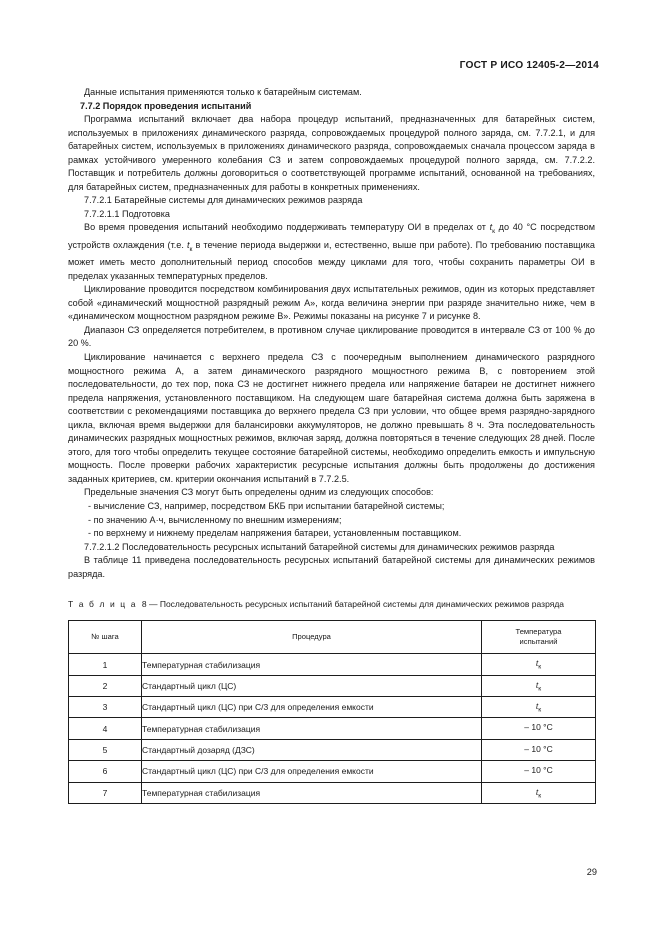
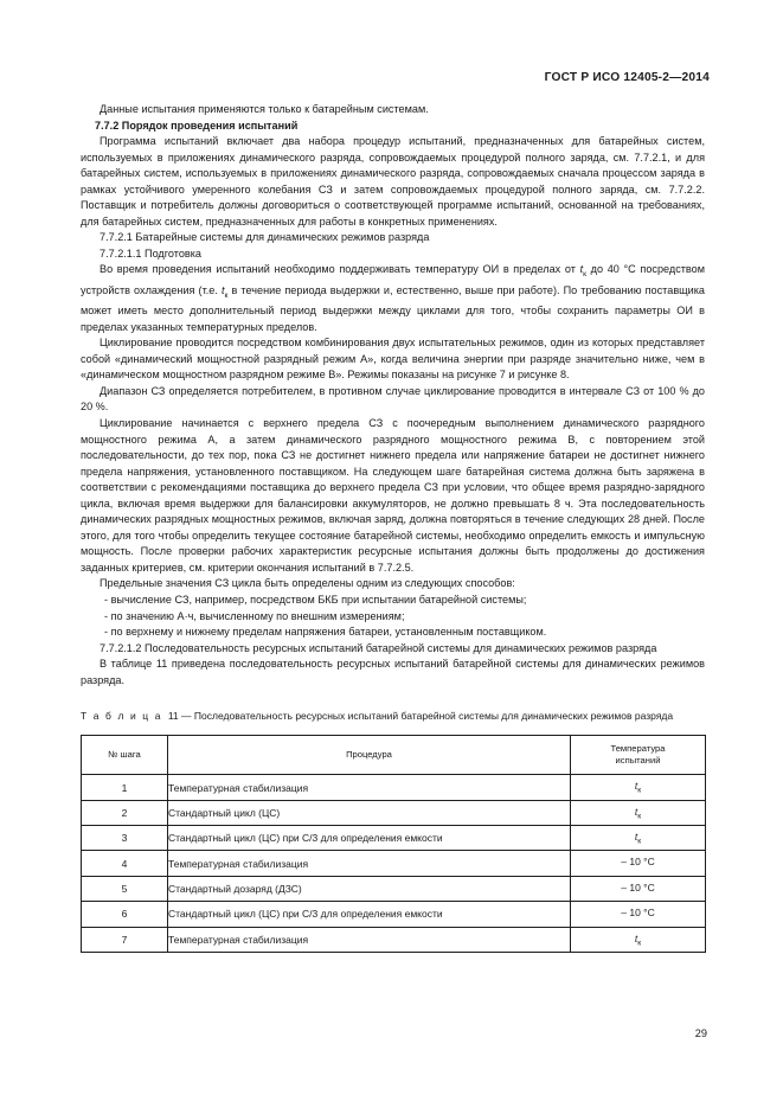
  ГОСТ Р ИСО 12405-2—2014
  Данные испытания применяются только к батарейным системам.
  7.7.2 Порядок проведения испытаний
  Программа испытаний включает два набора процедур испытаний, предназначенных для батарейных систем, используемых в приложениях динамического разряда, сопровождаемых процедурой полного заряда, см. 7.7.2.1, и для батарейных систем, используемых в приложениях динамического разряда, сопровождаемых сначала процессом заряда в рамках устойчивого умеренного колебания СЗ и затем сопровождаемых процедурой полного заряда, см. 7.7.2.2. Поставщик и потребитель должны договориться о соответствующей программе испытаний, основанной на требованиях, для батарейных систем, предназначенных для работы в конкретных применениях.
  7.7.2.1 Батарейные системы для динамических режимов разряда
  7.7.2.1.1 Подготовка
- Во время проведения испытаний необходимо поддерживать температуру ОИ в пределах от t до 40 °С посредством устройств охлаждения (т.е. t в течение периода выдержки и, естественно, выше при работе). По требованию поставщика может иметь место дополнительный период способов между циклами для того, чтобы сохранить параметры ОИ в пределах указанных температурных пределов.
+ Во время проведения испытаний необходимо поддерживать температуру ОИ в пределах от t до 40 °С посредством устройств охлаждения (т.е. t в течение периода выдержки и, естественно, выше при работе). По требованию поставщика может иметь место дополнительный период выдержки между циклами для того, чтобы сохранить параметры ОИ в пределах указанных температурных пределов.
  Циклирование проводится посредством комбинирования двух испытательных режимов, один из которых представляет собой «динамический мощностной разрядный режим А», когда величина энергии при разряде значительно ниже, чем в «динамическом мощностном разрядном режиме В». Режимы показаны на рисунке 7 и рисунке 8.
  Диапазон СЗ определяется потребителем, в противном случае циклирование проводится в интервале СЗ от 100 % до 20 %.
  Циклирование начинается с верхнего предела СЗ с поочередным выполнением динамического разрядного мощностного режима А, а затем динамического разрядного мощностного режима В, с повторением этой последовательности, до тех пор, пока СЗ не достигнет нижнего предела или напряжение батареи не достигнет нижнего предела напряжения, установленного поставщиком. На следующем шаге батарейная система должна быть заряжена в соответствии с рекомендациями поставщика до верхнего предела СЗ при условии, что общее время разрядно-зарядного цикла, включая время выдержки для балансировки аккумуляторов, не должно превышать 8 ч. Эта последовательность динамических разрядных мощностных режимов, включая заряд, должна повторяться в течение следующих 28 дней. После этого, для того чтобы определить текущее состояние батарейной системы, необходимо определить емкость и импульсную мощность. После проверки рабочих характеристик ресурсные испытания должны быть продолжены до достижения заданных критериев, см. критерии окончания испытаний в 7.7.2.5.
- Предельные значения СЗ могут быть определены одним из следующих способов:
+ Предельные значения СЗ цикла быть определены одним из следующих способов:
  - вычисление СЗ, например, посредством БКБ при испытании батарейной системы;
  - по значению А·ч, вычисленному по внешним измерениям;
  - по верхнему и нижнему пределам напряжения батареи, установленным поставщиком.
  7.7.2.1.2 Последовательность ресурсных испытаний батарейной системы для динамических режимов разряда
  В таблице 11 приведена последовательность ресурсных испытаний батарейной системы для динамических режимов разряда.
- Т а б л и ц а 8 — Последовательность ресурсных испытаний батарейной системы для динамических режимов разряда
+ Т а б л и ц а 11 — Последовательность ресурсных испытаний батарейной системы для динамических режимов разряда
  № шага	Процедура	Температура испытаний
  1	Температурная стабилизация	t
  2	Стандартный цикл (ЦС)	t
  3	Стандартный цикл (ЦС) при С/3 для определения емкости	t
  4	Температурная стабилизация	– 10 °С
  5	Стандартный дозаряд (ДЗС)	– 10 °С
  6	Стандартный цикл (ЦС) при С/3 для определения емкости	– 10 °С
  7	Температурная стабилизация	t
  29
